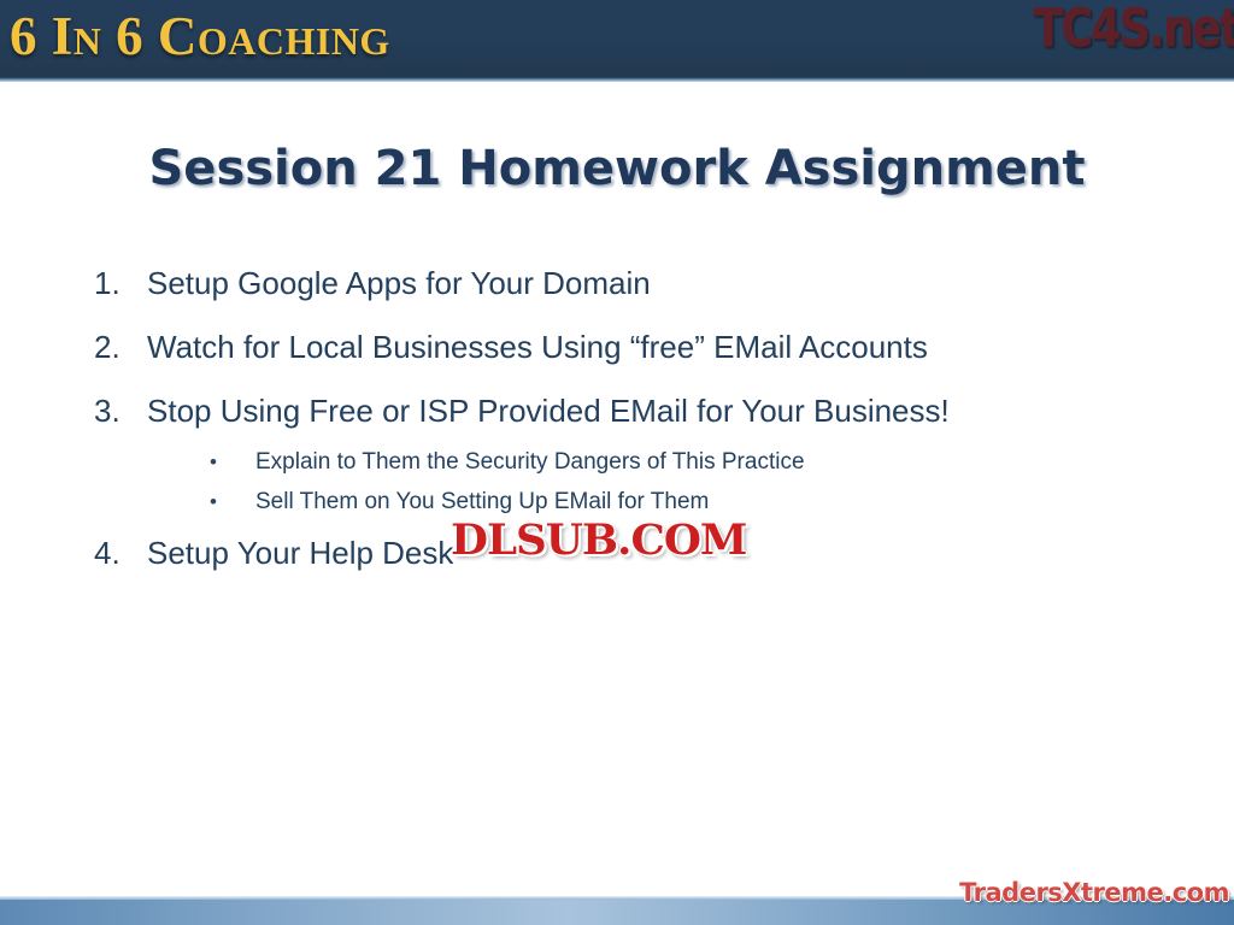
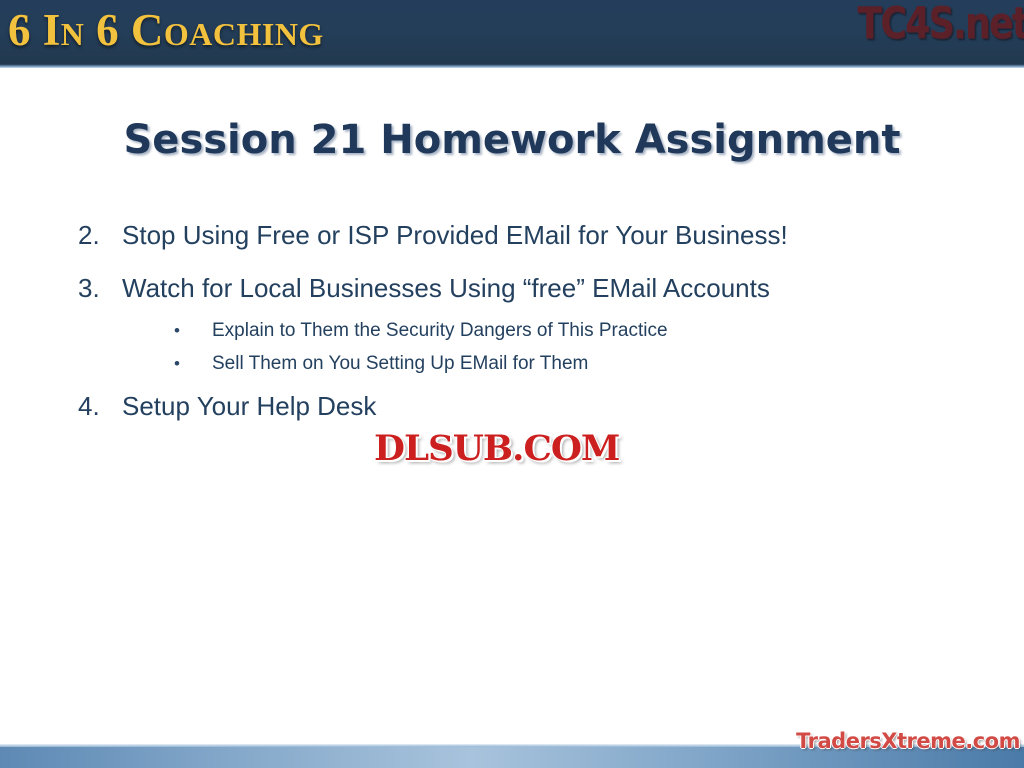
  6 In 6 Coaching
  TC4S.net
  Session 21 Homework Assignment
- 1.
- Setup Google Apps for Your Domain
  2.
- Watch for Local Businesses Using “free” EMail Accounts
+ Stop Using Free or ISP Provided EMail for Your Business!
  3.
- Stop Using Free or ISP Provided EMail for Your Business!
+ Watch for Local Businesses Using “free” EMail Accounts
  •
  Explain to Them the Security Dangers of This Practice
  •
  Sell Them on You Setting Up EMail for Them
  4.
  Setup Your Help Desk
  DLSUB.COM
  TradersXtreme.com
